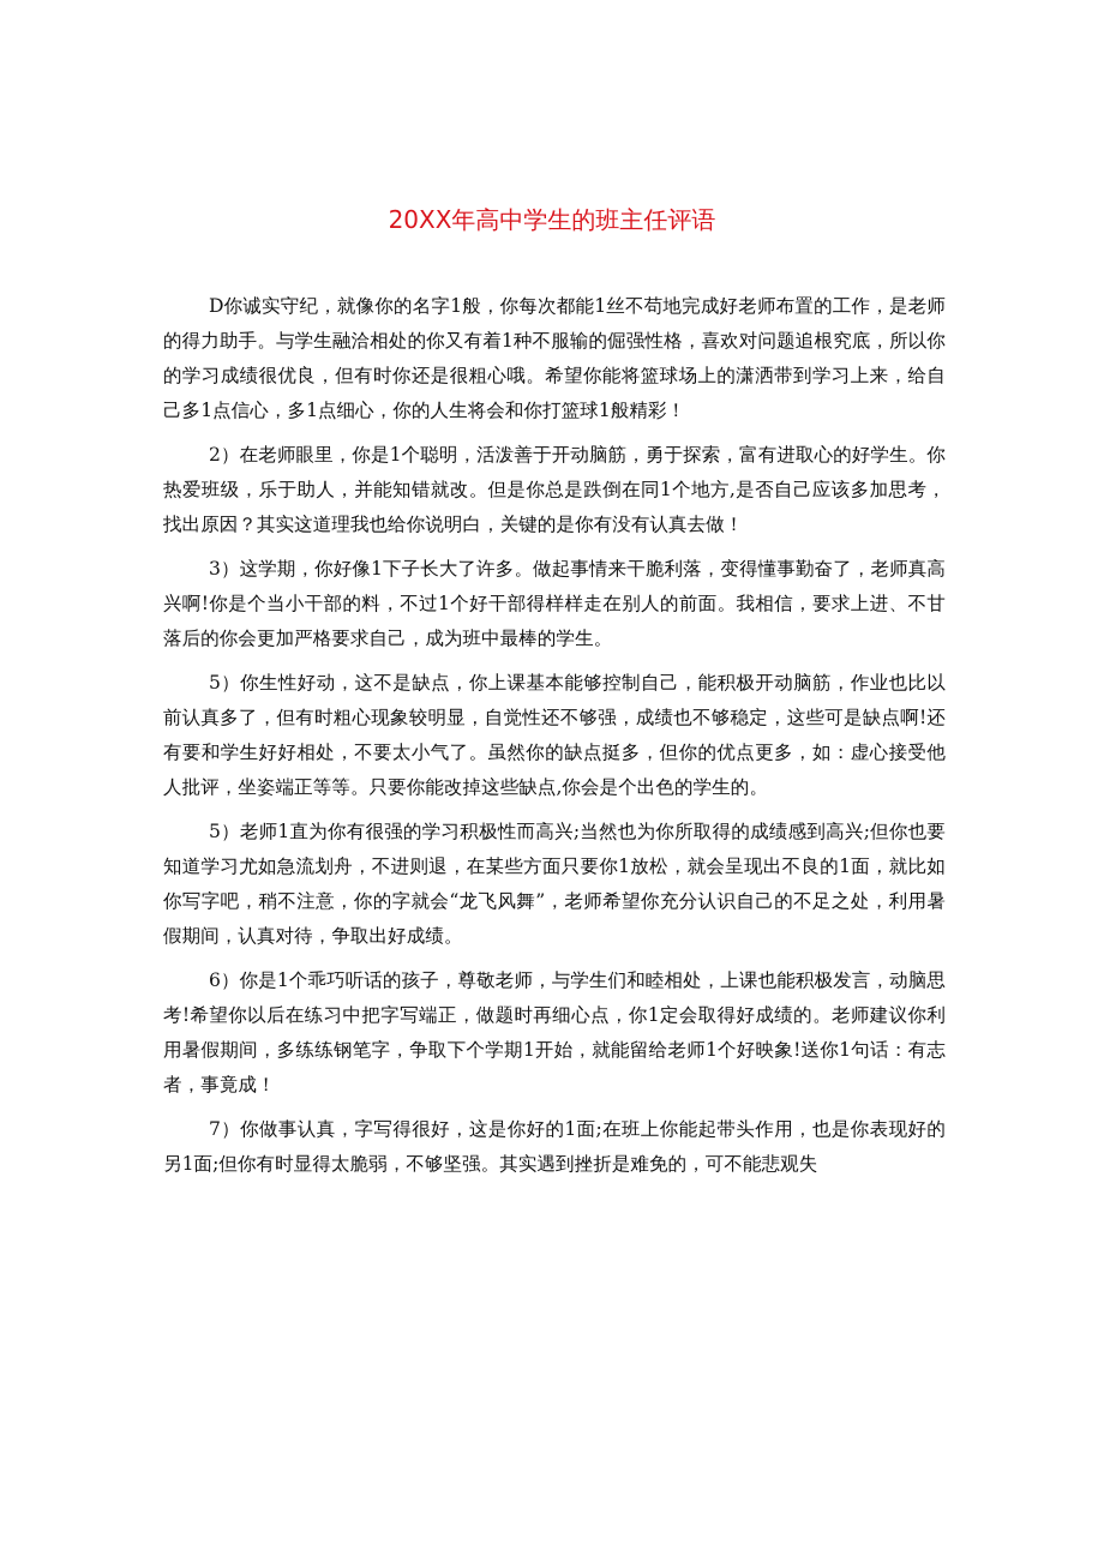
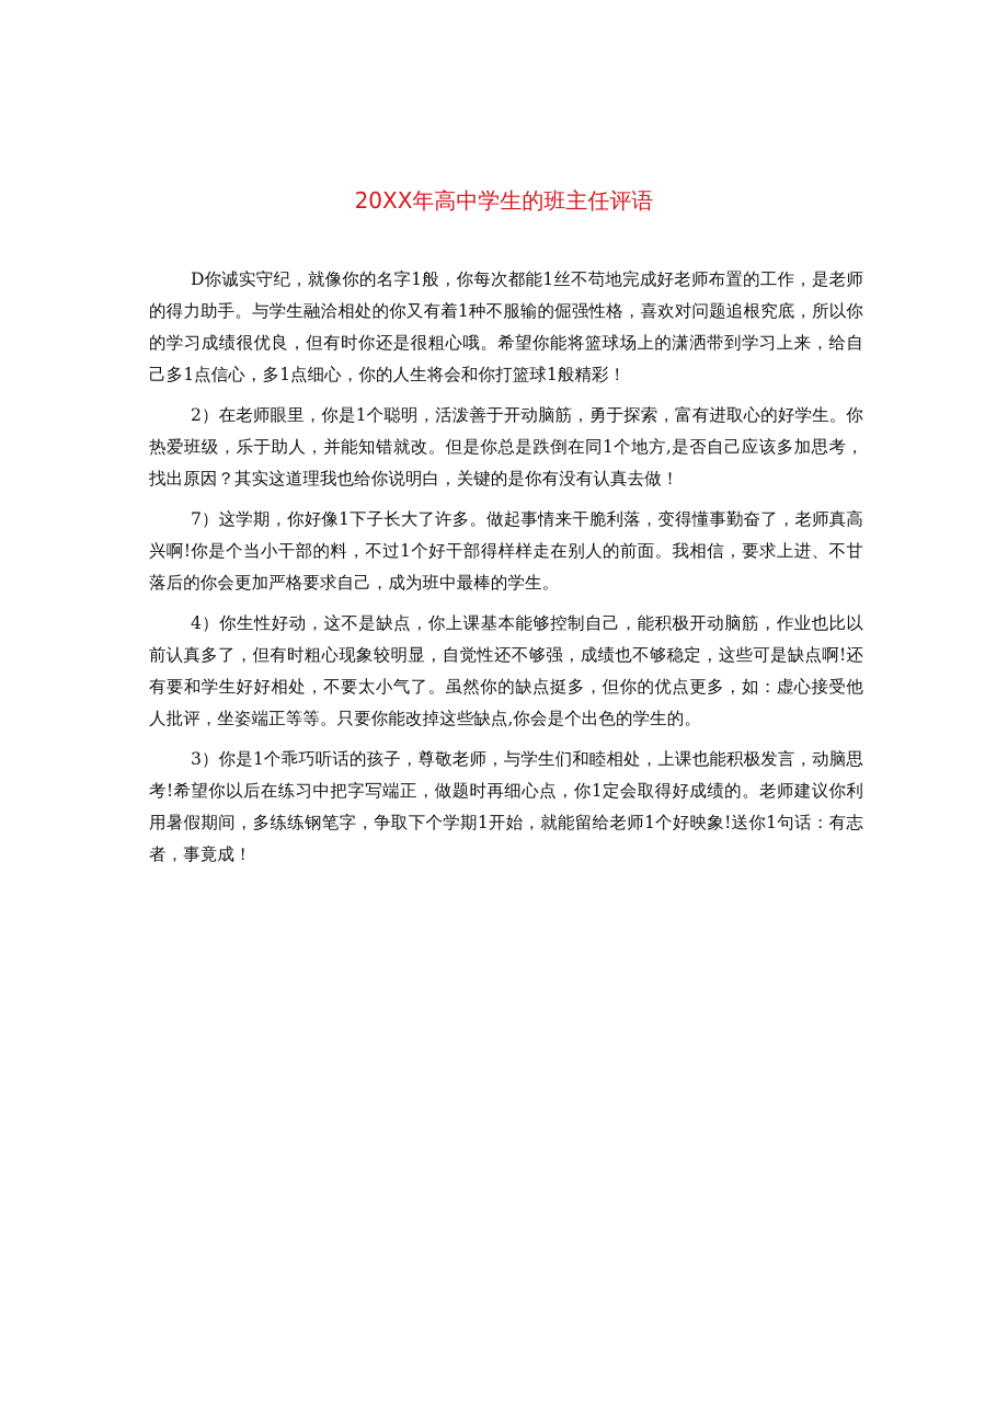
  20XX年高中学生的班主任评语
  D你诚实守纪，就像你的名字1般，你每次都能1丝不苟地完成好老师布置的工作，是老师的得力助手。与学生融洽相处的你又有着1种不服输的倔强性格，喜欢对问题追根究底，所以你的学习成绩很优良，但有时你还是很粗心哦。希望你能将篮球场上的潇洒带到学习上来，给自己多1点信心，多1点细心，你的人生将会和你打篮球1般精彩！
  2）在老师眼里，你是1个聪明，活泼善于开动脑筋，勇于探索，富有进取心的好学生。你热爱班级，乐于助人，并能知错就改。但是你总是跌倒在同1个地方,是否自己应该多加思考，找出原因？其实这道理我也给你说明白，关键的是你有没有认真去做！
- 3）这学期，你好像1下子长大了许多。做起事情来干脆利落，变得懂事勤奋了，老师真高兴啊!你是个当小干部的料，不过1个好干部得样样走在别人的前面。我相信，要求上进、不甘落后的你会更加严格要求自己，成为班中最棒的学生。
+ 7）这学期，你好像1下子长大了许多。做起事情来干脆利落，变得懂事勤奋了，老师真高兴啊!你是个当小干部的料，不过1个好干部得样样走在别人的前面。我相信，要求上进、不甘落后的你会更加严格要求自己，成为班中最棒的学生。
- 5）你生性好动，这不是缺点，你上课基本能够控制自己，能积极开动脑筋，作业也比以前认真多了，但有时粗心现象较明显，自觉性还不够强，成绩也不够稳定，这些可是缺点啊!还有要和学生好好相处，不要太小气了。虽然你的缺点挺多，但你的优点更多，如：虚心接受他人批评，坐姿端正等等。只要你能改掉这些缺点,你会是个出色的学生的。
+ 4）你生性好动，这不是缺点，你上课基本能够控制自己，能积极开动脑筋，作业也比以前认真多了，但有时粗心现象较明显，自觉性还不够强，成绩也不够稳定，这些可是缺点啊!还有要和学生好好相处，不要太小气了。虽然你的缺点挺多，但你的优点更多，如：虚心接受他人批评，坐姿端正等等。只要你能改掉这些缺点,你会是个出色的学生的。
- 5）老师1直为你有很强的学习积极性而高兴;当然也为你所取得的成绩感到高兴;但你也要知道学习尤如急流划舟，不进则退，在某些方面只要你1放松，就会呈现出不良的1面，就比如你写字吧，稍不注意，你的字就会“龙飞风舞”，老师希望你充分认识自己的不足之处，利用暑假期间，认真对待，争取出好成绩。
- 6）你是1个乖巧听话的孩子，尊敬老师，与学生们和睦相处，上课也能积极发言，动脑思考!希望你以后在练习中把字写端正，做题时再细心点，你1定会取得好成绩的。老师建议你利用暑假期间，多练练钢笔字，争取下个学期1开始，就能留给老师1个好映象!送你1句话：有志者，事竟成！
+ 3）你是1个乖巧听话的孩子，尊敬老师，与学生们和睦相处，上课也能积极发言，动脑思考!希望你以后在练习中把字写端正，做题时再细心点，你1定会取得好成绩的。老师建议你利用暑假期间，多练练钢笔字，争取下个学期1开始，就能留给老师1个好映象!送你1句话：有志者，事竟成！
- 7）你做事认真，字写得很好，这是你好的1面;在班上你能起带头作用，也是你表现好的另1面;但你有时显得太脆弱，不够坚强。其实遇到挫折是难免的，可不能悲观失
